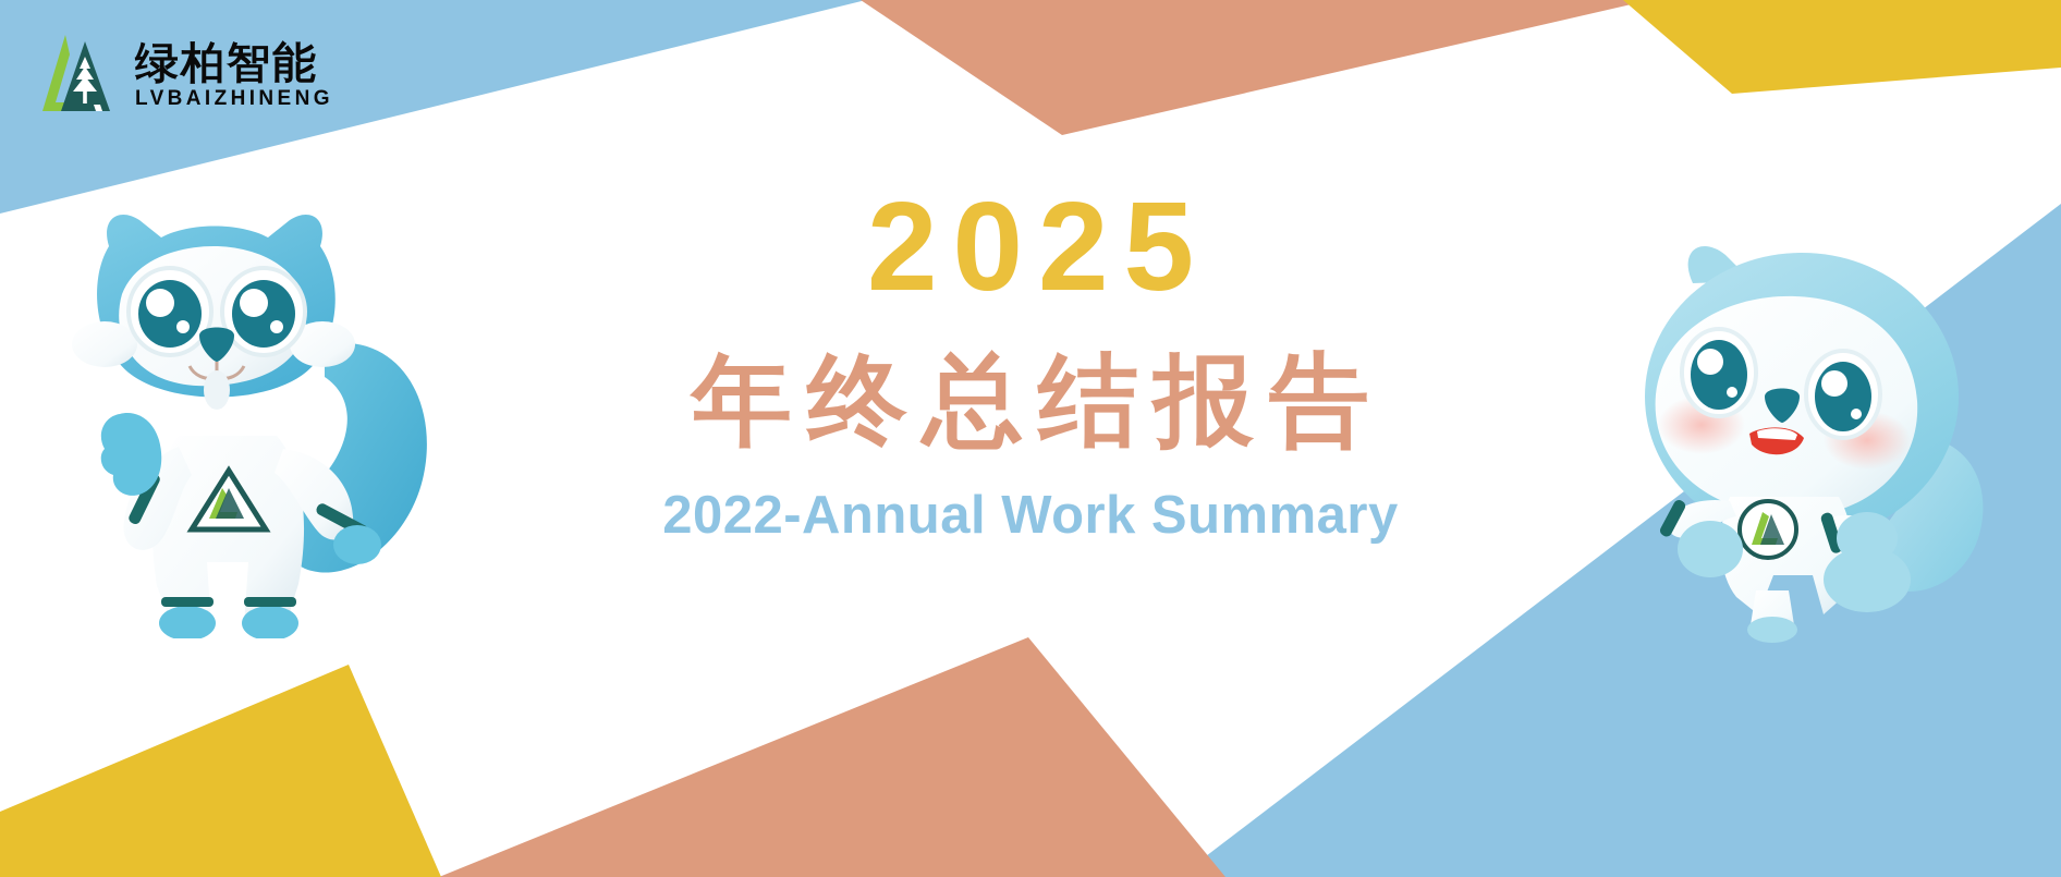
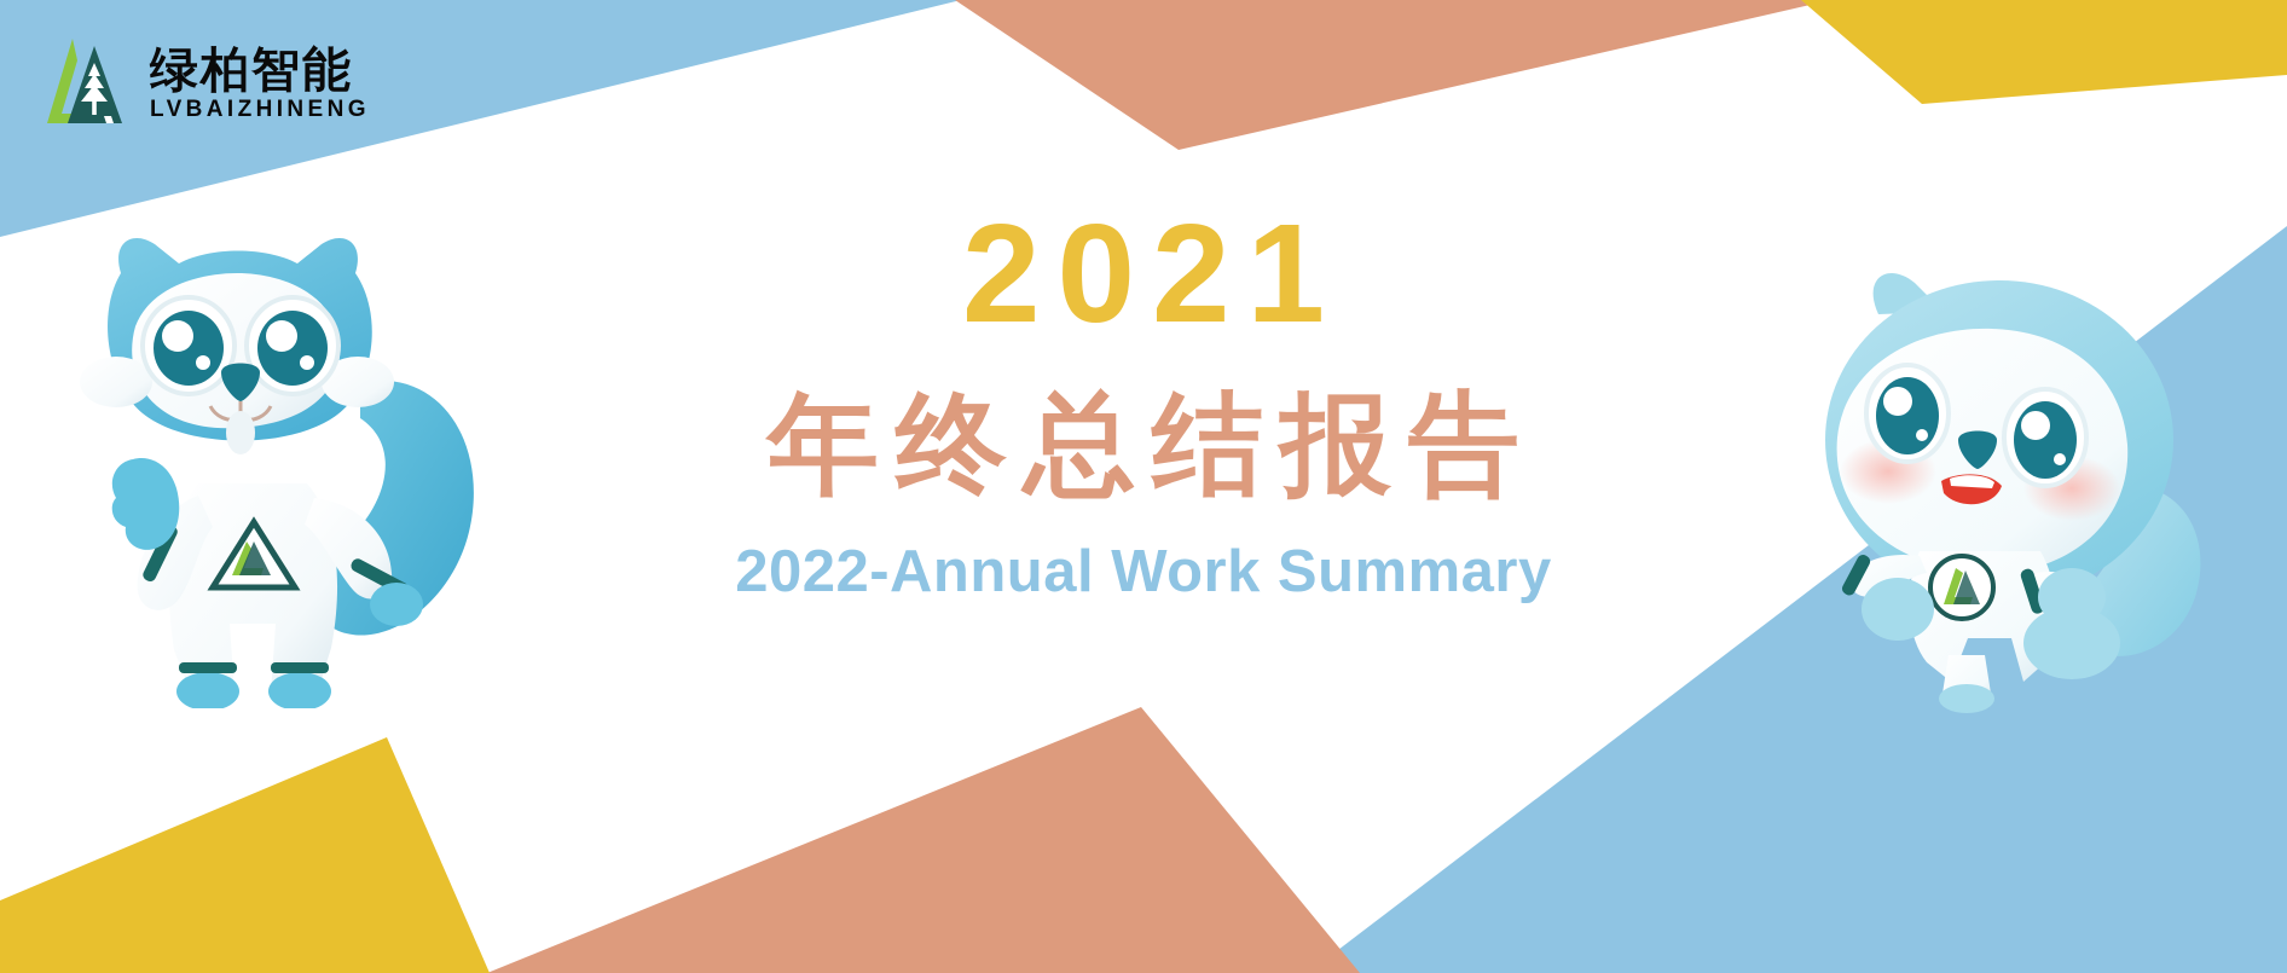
  绿柏智能
  LVBAIZHINENG
- 2025
+ 2021
  年终总结报告
  2022-Annual Work Summary
